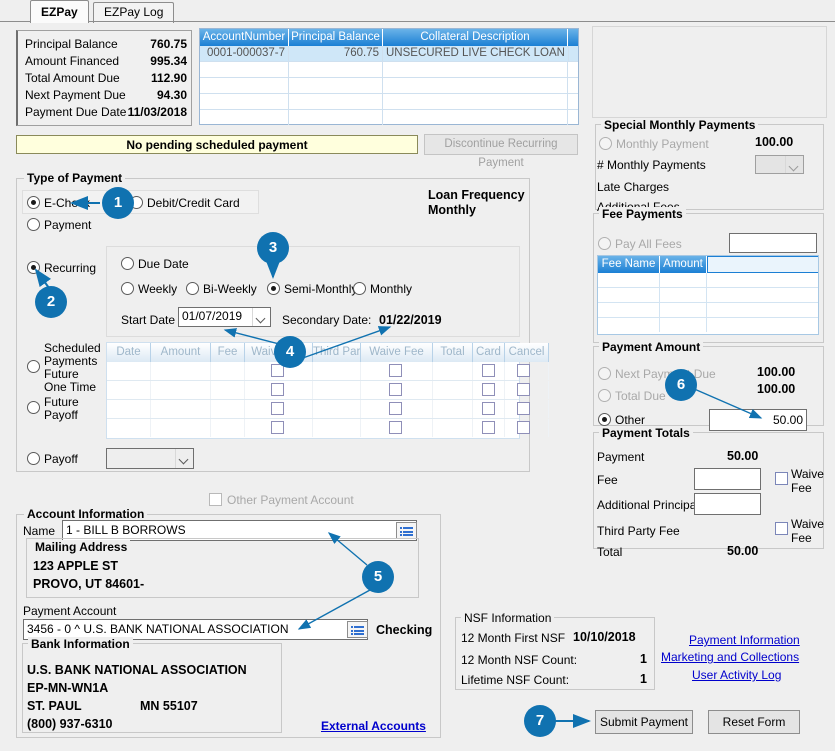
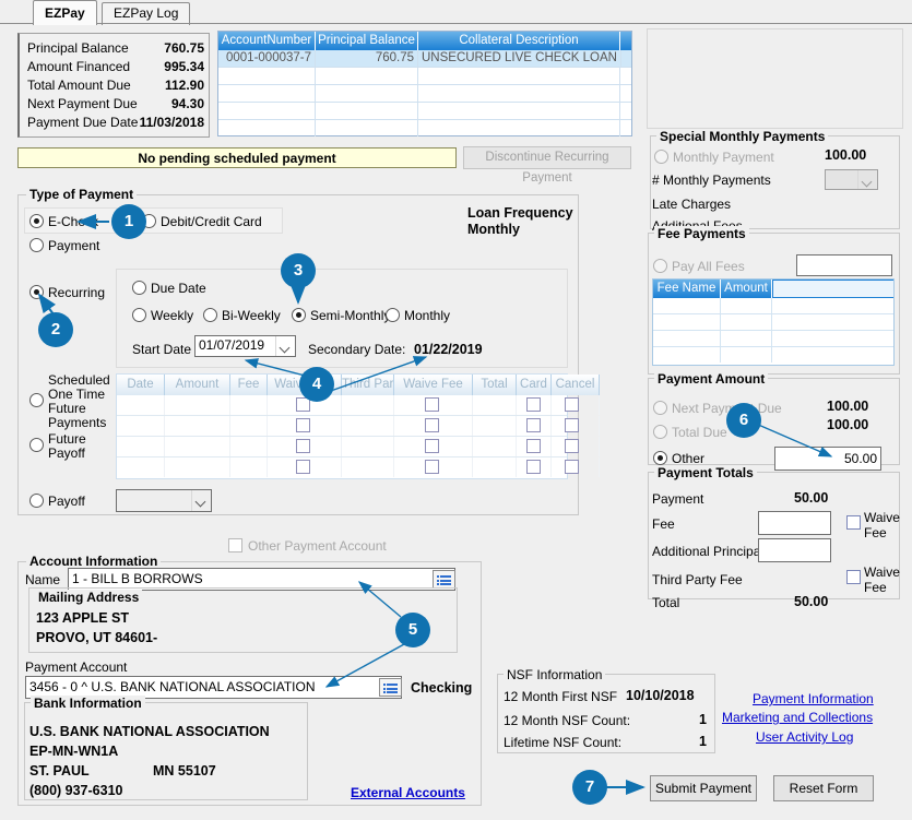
  EZPay
  EZPay Log
  Principal Balance
  760.75
  Amount Financed
  995.34
  Total Amount Due
  112.90
  Next Payment Due
  94.30
  Payment Due Date
  11/03/2018
  AccountNumber
  Principal Balance
  Collateral Description
  0001-000037-7
  760.75
  UNSECURED LIVE CHECK LOAN
  No pending scheduled payment
  Discontinue Recurring Payment
  Type of Payment
  Debit/Credit Card
  Payment
  Loan Frequency
  Monthly
  Recurring
  Due Date
  Weekly
  Bi-Weekly
  Semi-Monthl
  Monthly
  Start Date
  01/07/2019
  Secondary Date:
  01/22/2019
  Scheduled
- Payments
+ One Time
  Future
- One Time
+ Payments
  Future
  Payoff
  Payoff
  Date
  Amount
  Fee
  Third Par
  Waive Fee
  Total
  Card
  Cancel
  Other Payment Account
  Account Information
  Name
  1 - BILL B BORROWS
  Mailing Address
  123 APPLE ST
  PROVO, UT 84601-
  Payment Account
  3456 - 0 ^ U.S. BANK NATIONAL ASSOCIATION
  Checking
  Bank Information
  U.S. BANK NATIONAL ASSOCIATION
  EP-MN-WN1A
  ST. PAUL
  MN 55107
  (800) 937-6310
  External Accounts
  Special Monthly Payments
  Monthly Payment
  100.00
  # Monthly Payments
  Late Charges
  Fee Payments
  Pay All Fees
  Fee Name
  Amount
  Payment Amount
  Next Pay Due
  100.00
  Total Due
  100.00
  Other
  50.00
  Payment Totals
  Payment
  50.00
  Fee
  Waive
  Fee
  Additional Princip
  Third Party Fee
  Waive
  Fee
  Total
  50.00
  NSF Information
  12 Month First NSF
  10/10/2018
  12 Month NSF Count:
  1
  Lifetime NSF Count:
  1
  Payment Information
  Marketing and Collections
  User Activity Log
  Submit Payment
  Reset Form
  1
  2
  3
  4
  5
  6
  7
